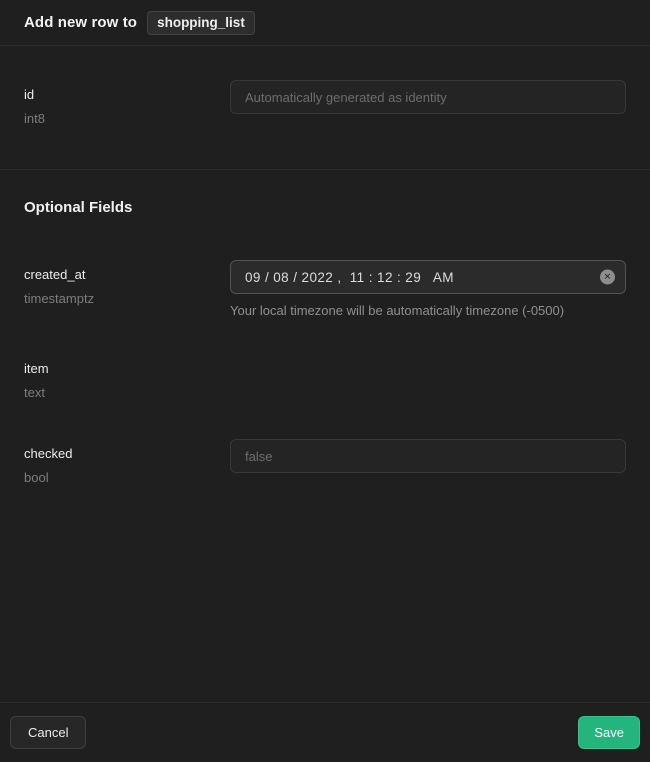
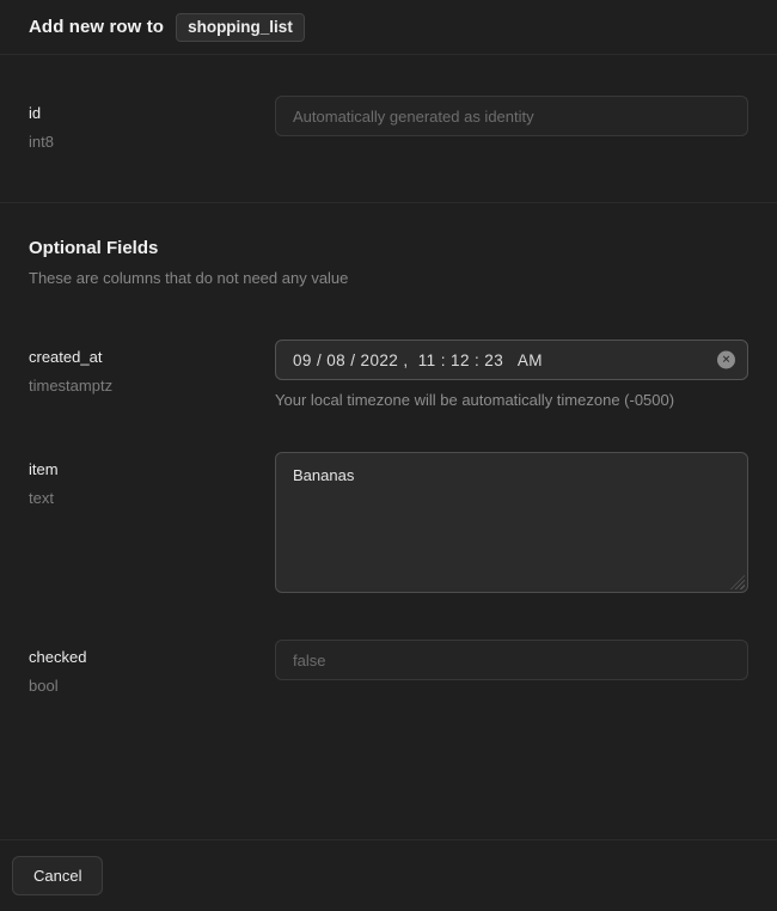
  Add new row to
  shopping_list
  id
  int8
  Automatically generated as identity
  Optional Fields
+ These are columns that do not need any value
  created_at
  timestamptz
- 09 / 08 / 2022 , 11 : 12 : 29 AM
+ 09 / 08 / 2022 , 11 : 12 : 23 AM
  ✕
  Your local timezone will be automatically timezone (-0500)
  item
  text
+ Bananas
  checked
  bool
  false
  Cancel
- Save
